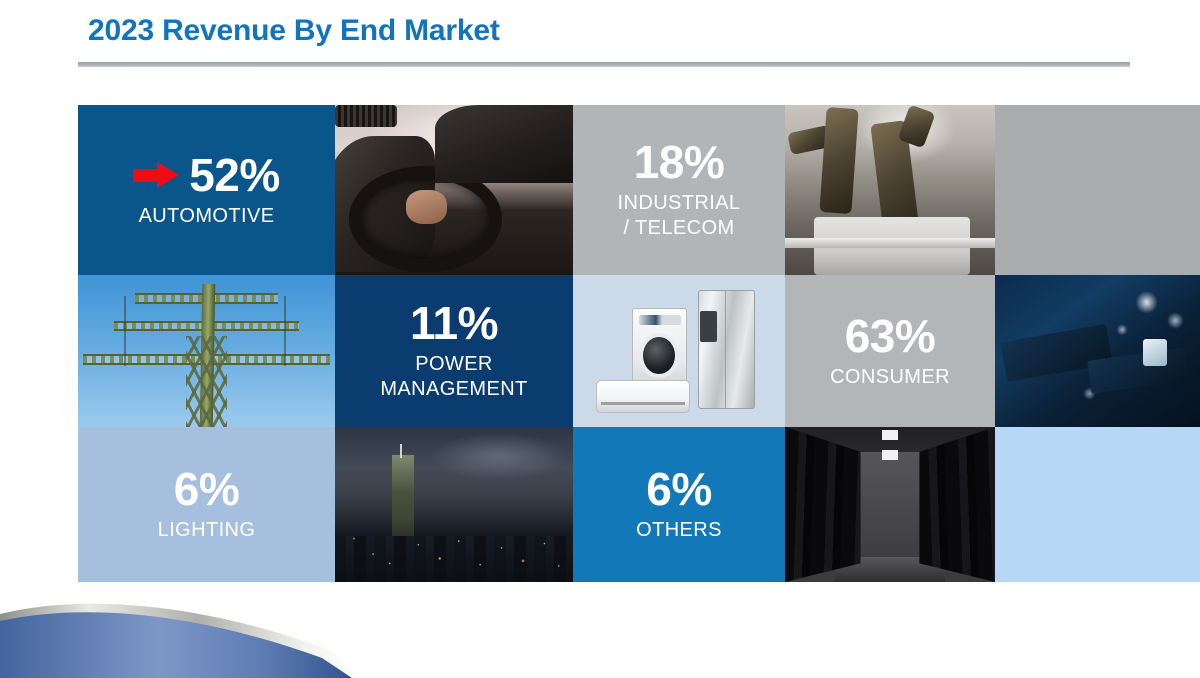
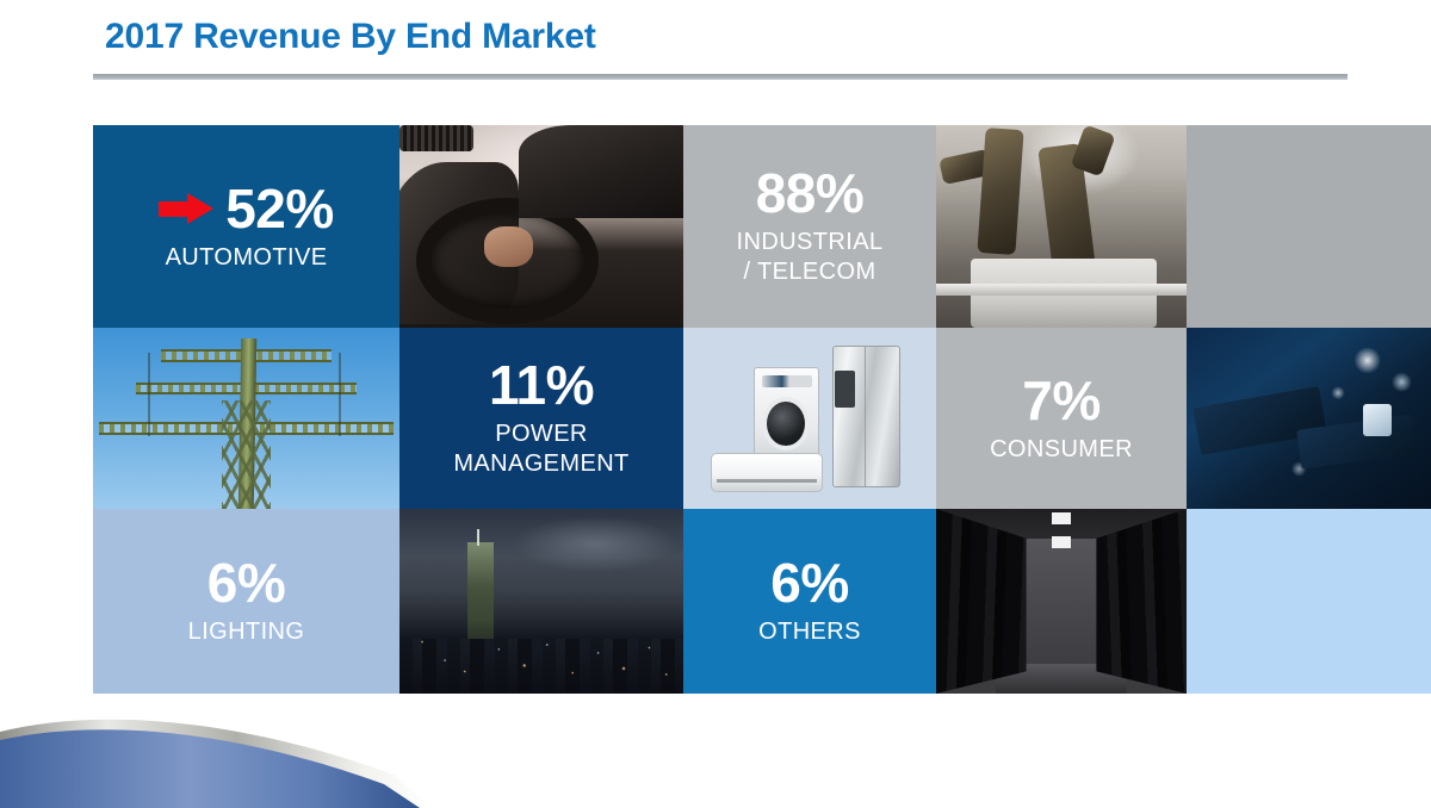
- 2023 Revenue By End Market
+ 2017 Revenue By End Market
  52%
  AUTOMOTIVE
- 18%
+ 88%
  INDUSTRIAL
  / TELECOM
  11%
  POWER
  MANAGEMENT
- 63%
+ 7%
  CONSUMER
  6%
  LIGHTING
  6%
  OTHERS
